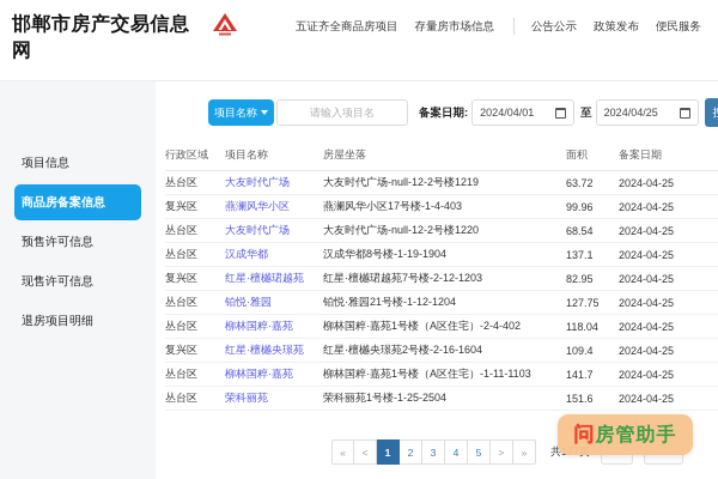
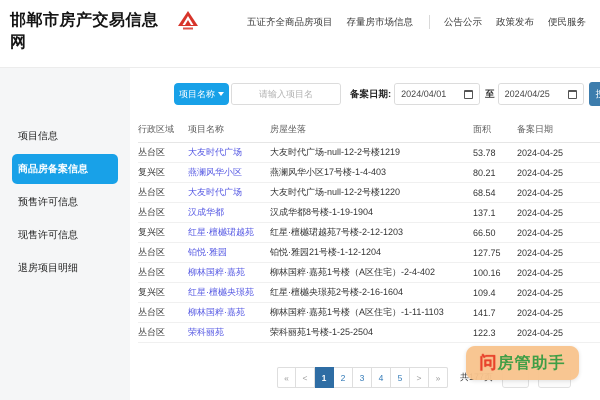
  邯郸市房产交易信息网
  五证齐全商品房项目
  存量房市场信息
  公告公示
  政策发布
  便民服务
  项目信息
  商品房备案信息
  预售许可信息
  现售许可信息
  退房项目明细
  项目名称
  请输入项目名
  备案日期:
  2024/04/01
  至
  2024/04/25
  行政区域	项目名称	房屋坐落	面积	备案日期
- 丛台区	大友时代广场	大友时代广场-null-12-2号楼1219	63.72	2024-04-25
+ 丛台区	大友时代广场	大友时代广场-null-12-2号楼1219	53.78	2024-04-25
- 复兴区	燕澜风华小区	燕澜风华小区17号楼-1-4-403	99.96	2024-04-25
+ 复兴区	燕澜风华小区	燕澜风华小区17号楼-1-4-403	80.21	2024-04-25
  丛台区	大友时代广场	大友时代广场-null-12-2号楼1220	68.54	2024-04-25
  丛台区	汉成华都	汉成华都8号楼-1-19-1904	137.1	2024-04-25
- 复兴区	红星·檀樾珺越苑	红星·檀樾珺越苑7号楼-2-12-1203	82.95	2024-04-25
+ 复兴区	红星·檀樾珺越苑	红星·檀樾珺越苑7号楼-2-12-1203	66.50	2024-04-25
  丛台区	铂悦·雅园	铂悦·雅园21号楼-1-12-1204	127.75	2024-04-25
- 丛台区	柳林国粹·嘉苑	柳林国粹·嘉苑1号楼（A区住宅）-2-4-402	118.04	2024-04-25
+ 丛台区	柳林国粹·嘉苑	柳林国粹·嘉苑1号楼（A区住宅）-2-4-402	100.16	2024-04-25
  复兴区	红星·檀樾央璟苑	红星·檀樾央璟苑2号楼-2-16-1604	109.4	2024-04-25
  丛台区	柳林国粹·嘉苑	柳林国粹·嘉苑1号楼（A区住宅）-1-11-1103	141.7	2024-04-25
- 丛台区	荣科丽苑	荣科丽苑1号楼-1-25-2504	151.6	2024-04-25
+ 丛台区	荣科丽苑	荣科丽苑1号楼-1-25-2504	122.3	2024-04-25
  «
  <
  1
  2
  3
  4
  5
  >
  »
  问
  房管助手
